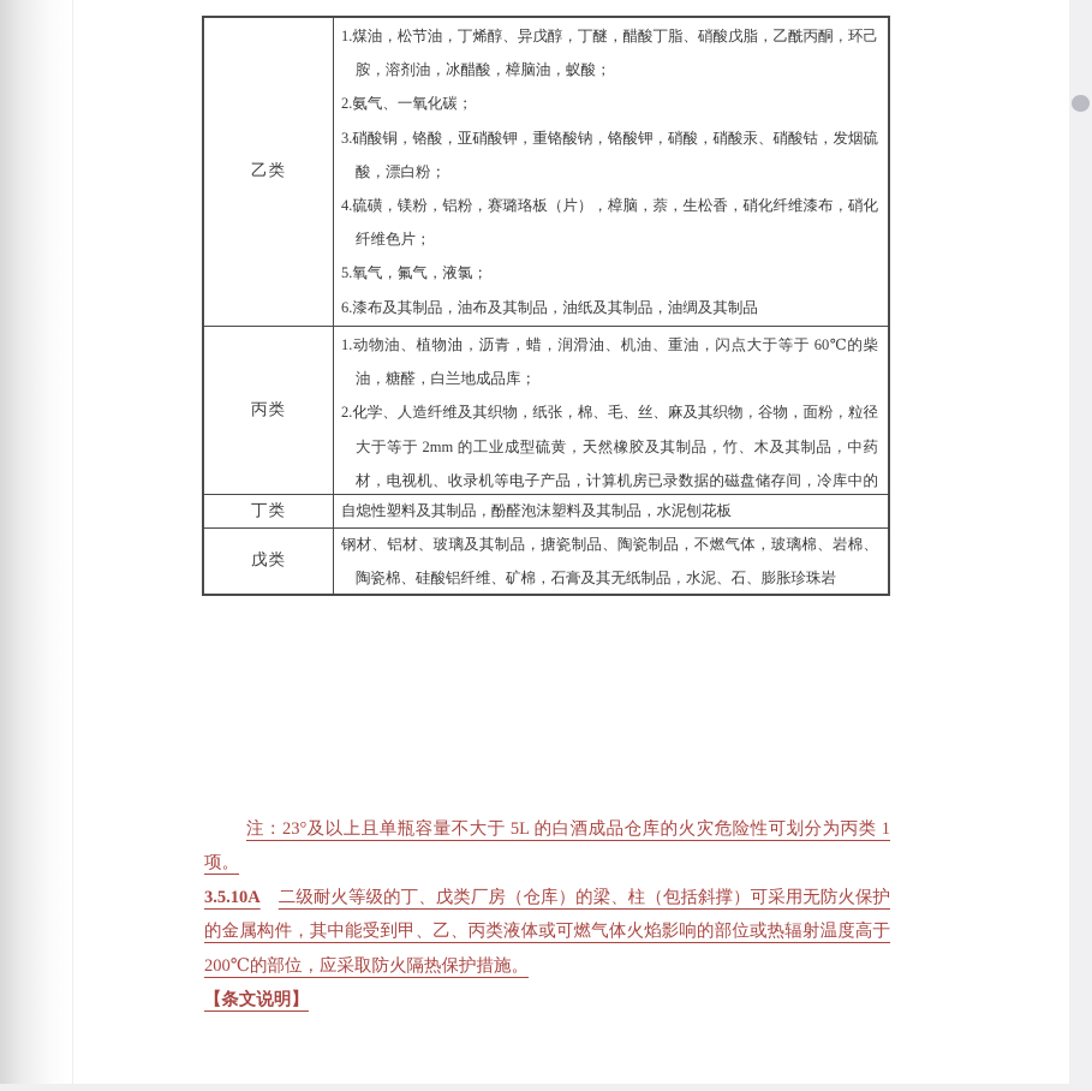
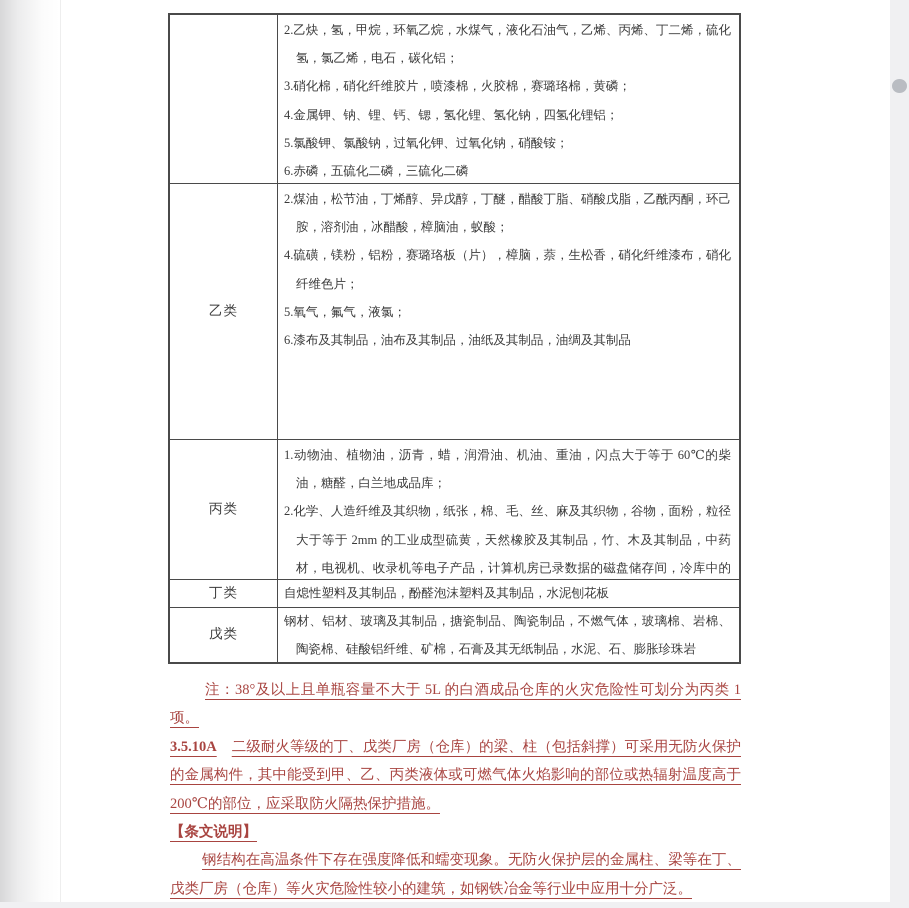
+ 2.乙炔，氢，甲烷，环氧乙烷，水煤气，液化石油气，乙烯、丙烯、丁二烯，硫化氢，氯乙烯，电石，碳化铝；
+ 3.硝化棉，硝化纤维胶片，喷漆棉，火胶棉，赛璐珞棉，黄磷；
+ 4.金属钾、钠、锂、钙、锶，氢化锂、氢化钠，四氢化锂铝；
+ 5.氯酸钾、氯酸钠，过氧化钾、过氧化钠，硝酸铵；
+ 6.赤磷，五硫化二磷，三硫化二磷
  乙类
- 1.煤油，松节油，丁烯醇、异戊醇，丁醚，醋酸丁脂、硝酸戊脂，乙酰丙酮，环己胺，溶剂油，冰醋酸，樟脑油，蚁酸；
+ 2.煤油，松节油，丁烯醇、异戊醇，丁醚，醋酸丁脂、硝酸戊脂，乙酰丙酮，环己胺，溶剂油，冰醋酸，樟脑油，蚁酸；
- 2.氨气、一氧化碳；
- 3.硝酸铜，铬酸，亚硝酸钾，重铬酸钠，铬酸钾，硝酸，硝酸汞、硝酸钴，发烟硫酸，漂白粉；
  4.硫磺，镁粉，铝粉，赛璐珞板（片），樟脑，萘，生松香，硝化纤维漆布，硝化纤维色片；
  5.氧气，氟气，液氯；
  6.漆布及其制品，油布及其制品，油纸及其制品，油绸及其制品
  丙类
  1.动物油、植物油，沥青，蜡，润滑油、机油、重油，闪点大于等于 60℃的柴油，糖醛，白兰地成品库；
  2.化学、人造纤维及其织物，纸张，棉、毛、丝、麻及其织物，谷物，面粉，粒径大于等于 2mm 的工业成型硫黄，天然橡胶及其制品，竹、木及其制品，中药材，电视机、收录机等电子产品，计算机房已录数据的磁盘储存间，冷库中的
  丁类
  自熄性塑料及其制品，酚醛泡沫塑料及其制品，水泥刨花板
  戊类
  钢材、铝材、玻璃及其制品，搪瓷制品、陶瓷制品，不燃气体，玻璃棉、岩棉、陶瓷棉、硅酸铝纤维、矿棉，石膏及其无纸制品，水泥、石、膨胀珍珠岩
- 注：23°及以上且单瓶容量不大于 5L 的白酒成品仓库的火灾危险性可划分为丙类 1 项。
+ 注：38°及以上且单瓶容量不大于 5L 的白酒成品仓库的火灾危险性可划分为丙类 1 项。
  3.5.10A 二级耐火等级的丁、戊类厂房（仓库）的梁、柱（包括斜撑）可采用无防火保护的金属构件，其中能受到甲、乙、丙类液体或可燃气体火焰影响的部位或热辐射温度高于 200℃的部位，应采取防火隔热保护措施。
  【条文说明】
+ 钢结构在高温条件下存在强度降低和蠕变现象。无防火保护层的金属柱、梁等在丁、戊类厂房（仓库）等火灾危险性较小的建筑，如钢铁冶金等行业中应用十分广泛。
